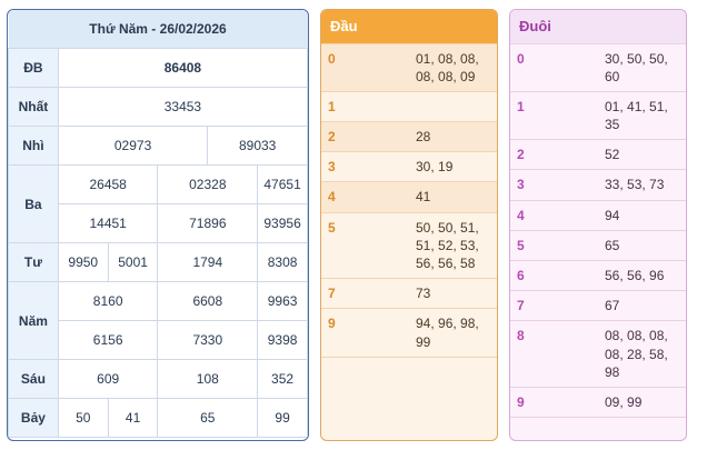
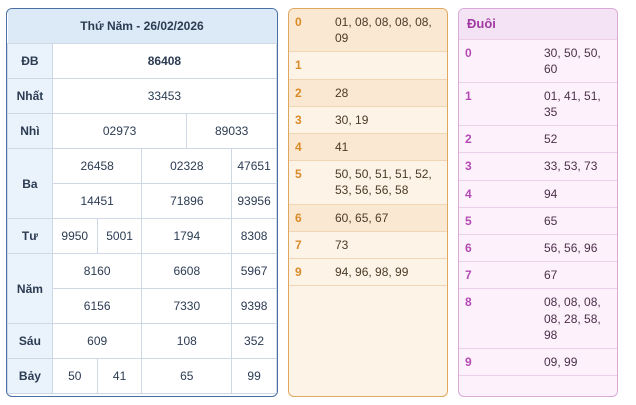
  Thứ Năm - 26/02/2026
  ĐB	86408
  Nhất	33453
  Nhì	02973	89033
  Ba	26458	02328	47651
  14451	71896	93956
  Tư	9950	5001	1794	8308
- Năm	8160	6608	9963
+ Năm	8160	6608	5967
  6156	7330	9398
  Sáu	609	108	352
  Bảy	50	41	65	99
- Đầu
  0	01, 08, 08, 08, 08, 09
  1
  2	28
  3	30, 19
  4	41
  5	50, 50, 51, 51, 52, 53, 56, 56, 58
+ 6	60, 65, 67
  7	73
  9	94, 96, 98, 99
  Đuôi
  0	30, 50, 50, 60
  1	01, 41, 51, 35
  2	52
  3	33, 53, 73
  4	94
  5	65
  6	56, 56, 96
  7	67
  8	08, 08, 08, 08, 28, 58, 98
  9	09, 99
